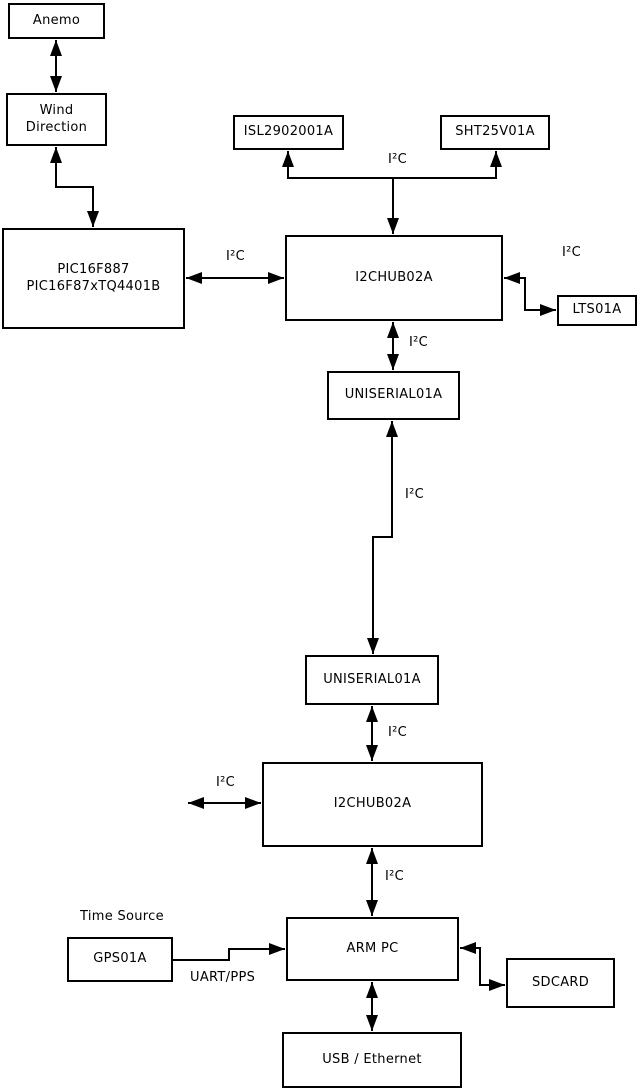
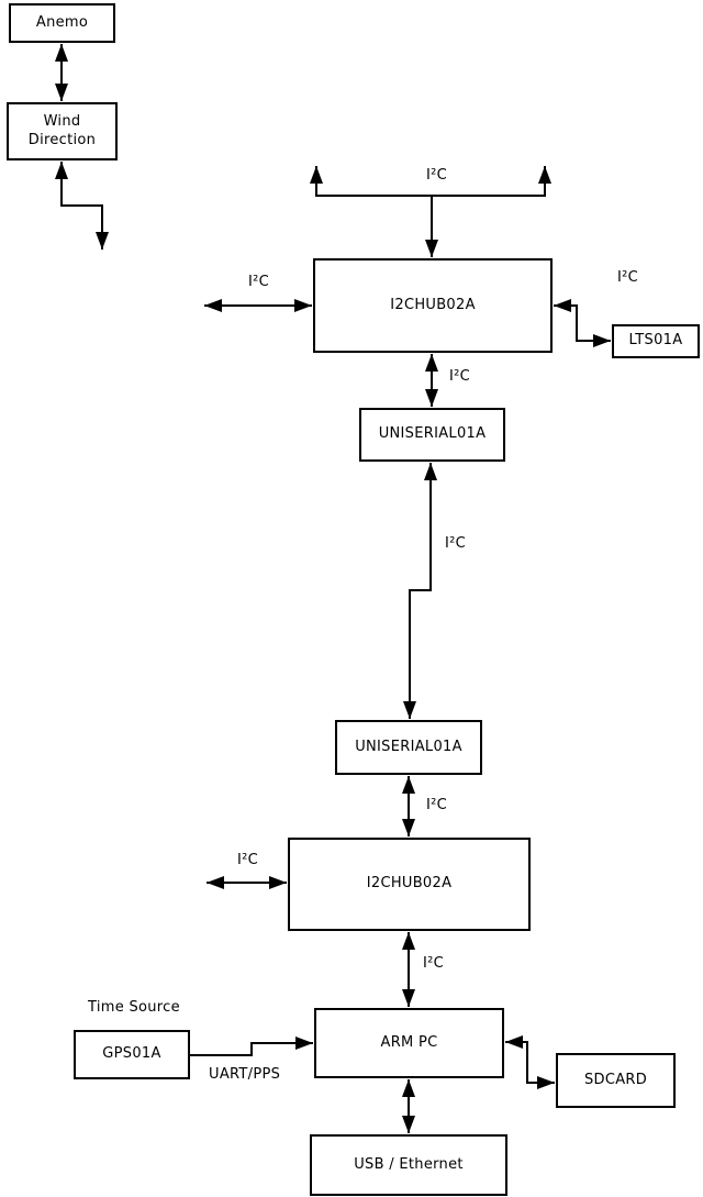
  Anemo
  Wind
  Direction
- PIC16F887
- PIC16F87xTQ4401B
- ISL2902001A
- SHT25V01A
  I2CHUB02A
  LTS01A
  UNISERIAL01A
  UNISERIAL01A
  I2CHUB02A
  GPS01A
  ARM PC
  SDCARD
  USB / Ethernet
  I²C
  I²C
  I²C
  I²C
  I²C
  I²C
  I²C
  I²C
  Time Source
  UART/PPS
